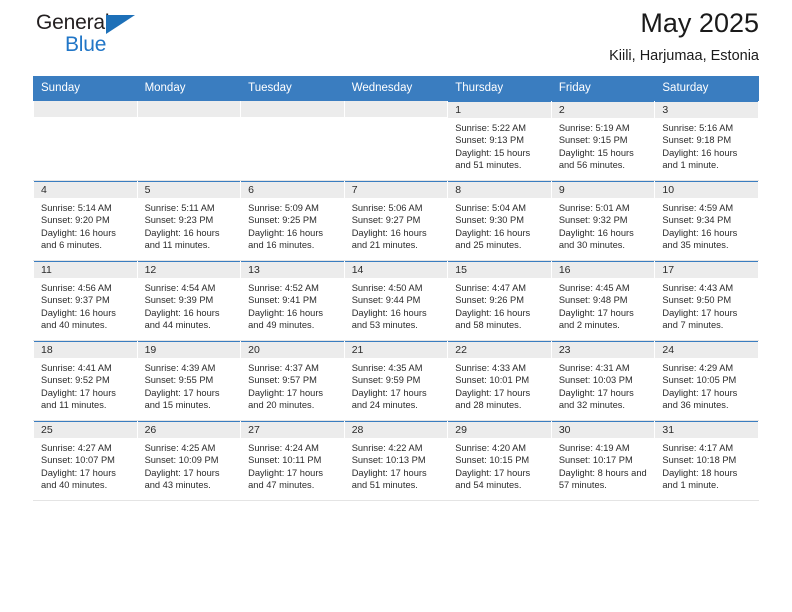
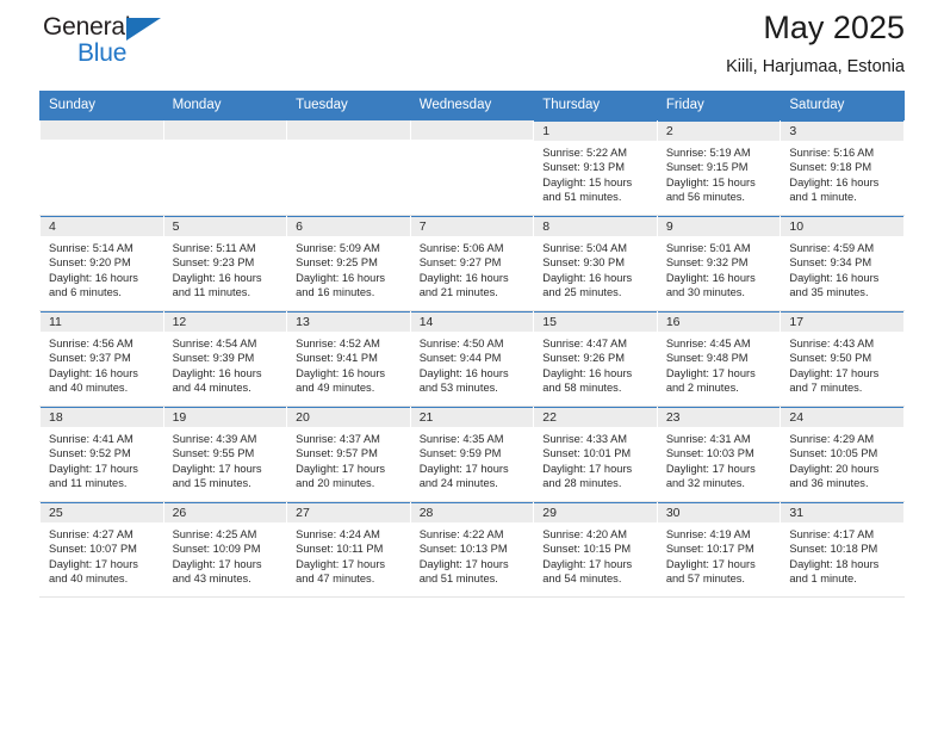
  General
  Blue
  May 2025
  Kiili, Harjumaa, Estonia
  Sunday	Monday	Tuesday	Wednesday	Thursday	Friday	Saturday
  				1Sunrise: 5:22 AMSunset: 9:13 PMDaylight: 15 hours and 51 minutes.	2Sunrise: 5:19 AMSunset: 9:15 PMDaylight: 15 hours and 56 minutes.	3Sunrise: 5:16 AMSunset: 9:18 PMDaylight: 16 hours and 1 minute.
  4Sunrise: 5:14 AMSunset: 9:20 PMDaylight: 16 hours and 6 minutes.	5Sunrise: 5:11 AMSunset: 9:23 PMDaylight: 16 hours and 11 minutes.	6Sunrise: 5:09 AMSunset: 9:25 PMDaylight: 16 hours and 16 minutes.	7Sunrise: 5:06 AMSunset: 9:27 PMDaylight: 16 hours and 21 minutes.	8Sunrise: 5:04 AMSunset: 9:30 PMDaylight: 16 hours and 25 minutes.	9Sunrise: 5:01 AMSunset: 9:32 PMDaylight: 16 hours and 30 minutes.	10Sunrise: 4:59 AMSunset: 9:34 PMDaylight: 16 hours and 35 minutes.
  11Sunrise: 4:56 AMSunset: 9:37 PMDaylight: 16 hours and 40 minutes.	12Sunrise: 4:54 AMSunset: 9:39 PMDaylight: 16 hours and 44 minutes.	13Sunrise: 4:52 AMSunset: 9:41 PMDaylight: 16 hours and 49 minutes.	14Sunrise: 4:50 AMSunset: 9:44 PMDaylight: 16 hours and 53 minutes.	15Sunrise: 4:47 AMSunset: 9:26 PMDaylight: 16 hours and 58 minutes.	16Sunrise: 4:45 AMSunset: 9:48 PMDaylight: 17 hours and 2 minutes.	17Sunrise: 4:43 AMSunset: 9:50 PMDaylight: 17 hours and 7 minutes.
- 18Sunrise: 4:41 AMSunset: 9:52 PMDaylight: 17 hours and 11 minutes.	19Sunrise: 4:39 AMSunset: 9:55 PMDaylight: 17 hours and 15 minutes.	20Sunrise: 4:37 AMSunset: 9:57 PMDaylight: 17 hours and 20 minutes.	21Sunrise: 4:35 AMSunset: 9:59 PMDaylight: 17 hours and 24 minutes.	22Sunrise: 4:33 AMSunset: 10:01 PMDaylight: 17 hours and 28 minutes.	23Sunrise: 4:31 AMSunset: 10:03 PMDaylight: 17 hours and 32 minutes.	24Sunrise: 4:29 AMSunset: 10:05 PMDaylight: 17 hours and 36 minutes.
+ 18Sunrise: 4:41 AMSunset: 9:52 PMDaylight: 17 hours and 11 minutes.	19Sunrise: 4:39 AMSunset: 9:55 PMDaylight: 17 hours and 15 minutes.	20Sunrise: 4:37 AMSunset: 9:57 PMDaylight: 17 hours and 20 minutes.	21Sunrise: 4:35 AMSunset: 9:59 PMDaylight: 17 hours and 24 minutes.	22Sunrise: 4:33 AMSunset: 10:01 PMDaylight: 17 hours and 28 minutes.	23Sunrise: 4:31 AMSunset: 10:03 PMDaylight: 17 hours and 32 minutes.	24Sunrise: 4:29 AMSunset: 10:05 PMDaylight: 20 hours and 36 minutes.
- 25Sunrise: 4:27 AMSunset: 10:07 PMDaylight: 17 hours and 40 minutes.	26Sunrise: 4:25 AMSunset: 10:09 PMDaylight: 17 hours and 43 minutes.	27Sunrise: 4:24 AMSunset: 10:11 PMDaylight: 17 hours and 47 minutes.	28Sunrise: 4:22 AMSunset: 10:13 PMDaylight: 17 hours and 51 minutes.	29Sunrise: 4:20 AMSunset: 10:15 PMDaylight: 17 hours and 54 minutes.	30Sunrise: 4:19 AMSunset: 10:17 PMDaylight: 8 hours and 57 minutes.	31Sunrise: 4:17 AMSunset: 10:18 PMDaylight: 18 hours and 1 minute.
+ 25Sunrise: 4:27 AMSunset: 10:07 PMDaylight: 17 hours and 40 minutes.	26Sunrise: 4:25 AMSunset: 10:09 PMDaylight: 17 hours and 43 minutes.	27Sunrise: 4:24 AMSunset: 10:11 PMDaylight: 17 hours and 47 minutes.	28Sunrise: 4:22 AMSunset: 10:13 PMDaylight: 17 hours and 51 minutes.	29Sunrise: 4:20 AMSunset: 10:15 PMDaylight: 17 hours and 54 minutes.	30Sunrise: 4:19 AMSunset: 10:17 PMDaylight: 17 hours and 57 minutes.	31Sunrise: 4:17 AMSunset: 10:18 PMDaylight: 18 hours and 1 minute.
